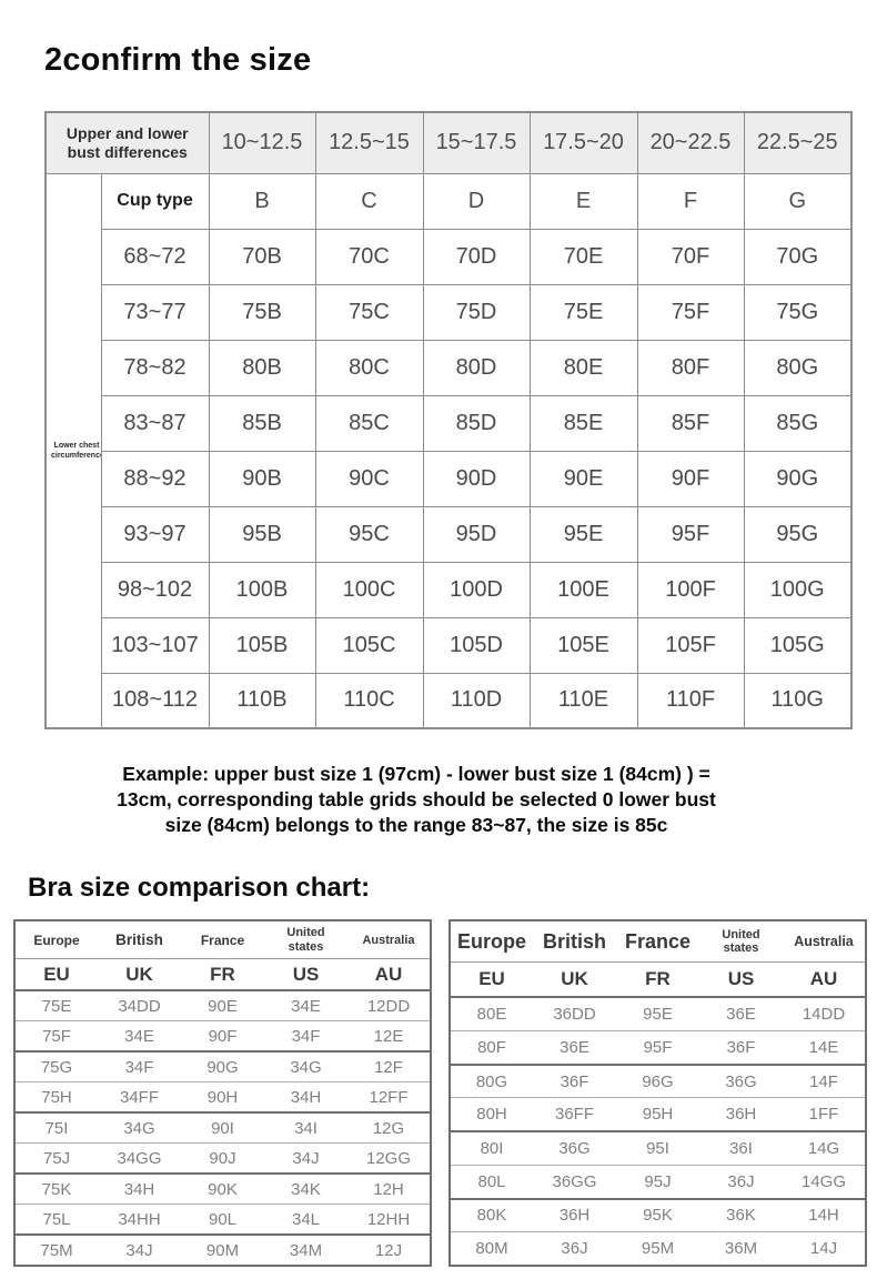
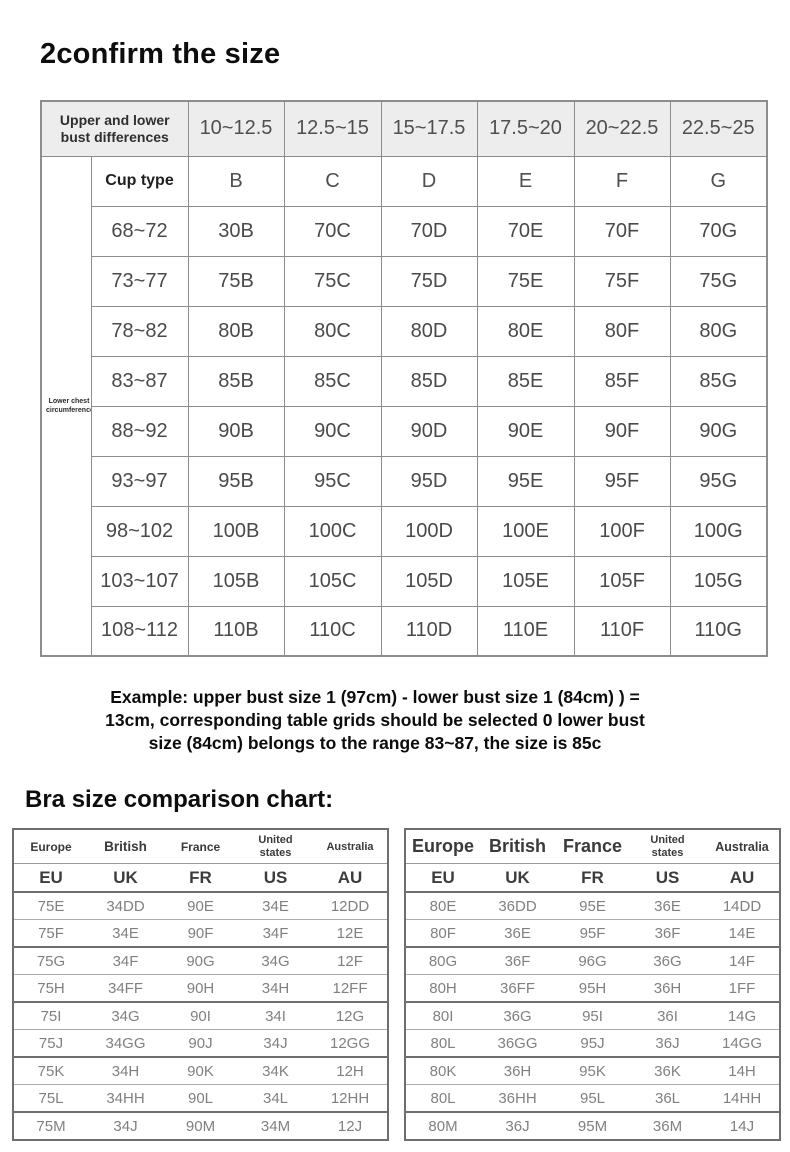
  2confirm the size
  Upper and lower bust differences	10~12.5	12.5~15	15~17.5	17.5~20	20~22.5	22.5~25
- 68~72	70B	70C	70D	70E	70F	70G
+ 68~72	30B	70C	70D	70E	70F	70G
  73~77	75B	75C	75D	75E	75F	75G
  78~82	80B	80C	80D	80E	80F	80G
  83~87	85B	85C	85D	85E	85F	85G
  88~92	90B	90C	90D	90E	90F	90G
  93~97	95B	95C	95D	95E	95F	95G
  98~102	100B	100C	100D	100E	100F	100G
  103~107	105B	105C	105D	105E	105F	105G
  108~112	110B	110C	110D	110E	110F	110G
  Example: upper bust size 1 (97cm) - lower bust size 1 (84cm) ) =
  13cm, corresponding table grids should be selected 0 lower bust
  size (84cm) belongs to the range 83~87, the size is 85c
  Bra size comparison chart:
  Europe	British	France	United states	Australia
  EU	UK	FR	US	AU
  75E	34DD	90E	34E	12DD
  75F	34E	90F	34F	12E
  75G	34F	90G	34G	12F
  75H	34FF	90H	34H	12FF
  75I	34G	90I	34I	12G
  75J	34GG	90J	34J	12GG
  75K	34H	90K	34K	12H
  75L	34HH	90L	34L	12HH
  75M	34J	90M	34M	12J
  Europe	British	France	United states	Australia
  EU	UK	FR	US	AU
  80E	36DD	95E	36E	14DD
  80F	36E	95F	36F	14E
  80G	36F	96G	36G	14F
  80H	36FF	95H	36H	1FF
  80I	36G	95I	36I	14G
  80L	36GG	95J	36J	14GG
  80K	36H	95K	36K	14H
+ 80L	36HH	95L	36L	14HH
  80M	36J	95M	36M	14J
